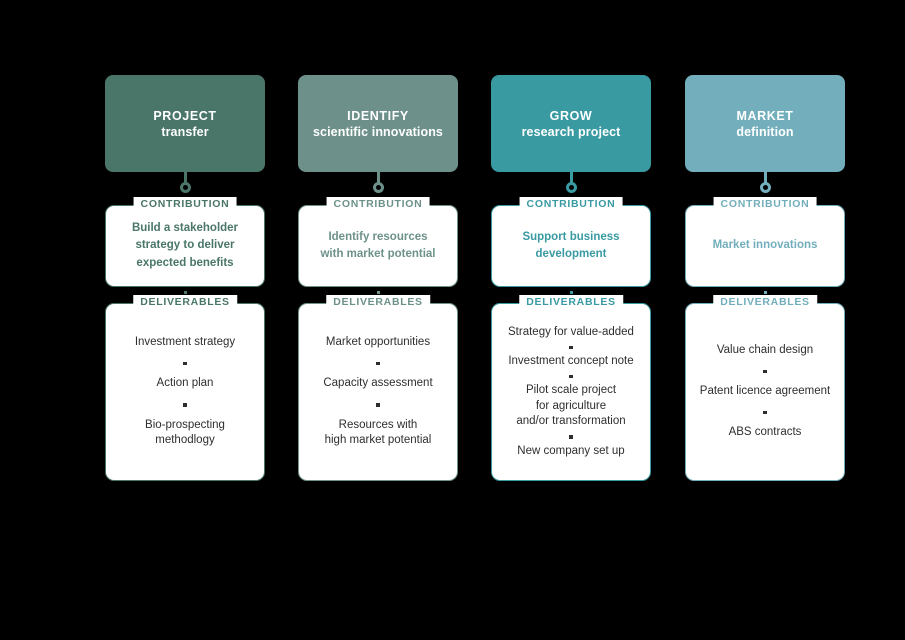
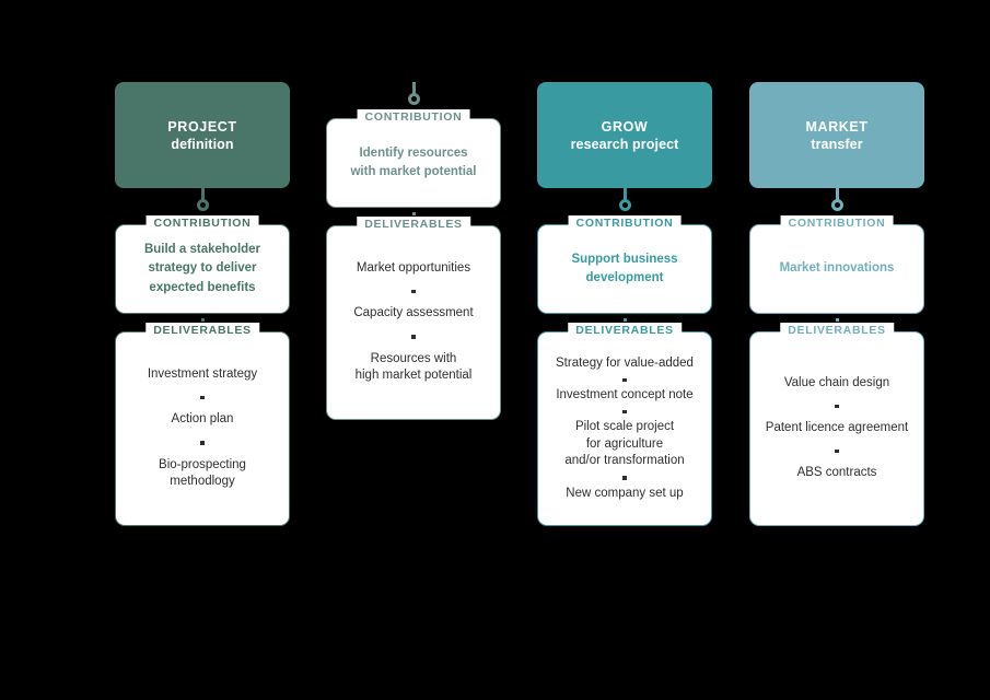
  PROJECT
- transfer
+ definition
  CONTRIBUTION
  Build a stakeholder
  strategy to deliver
  expected benefits
  DELIVERABLES
  Investment strategy
  Action plan
  Bio-prospecting
  methodlogy
- IDENTIFY
- scientific innovations
  CONTRIBUTION
  Identify resources
  with market potential
  DELIVERABLES
  Market opportunities
  Capacity assessment
  Resources with
  high market potential
  GROW
  research project
  CONTRIBUTION
  Support business
  development
  DELIVERABLES
  Strategy for value-added
  Investment concept note
  Pilot scale project
  for agriculture
  and/or transformation
  New company set up
  MARKET
- definition
+ transfer
  CONTRIBUTION
  Market innovations
  DELIVERABLES
  Value chain design
  Patent licence agreement
  ABS contracts
